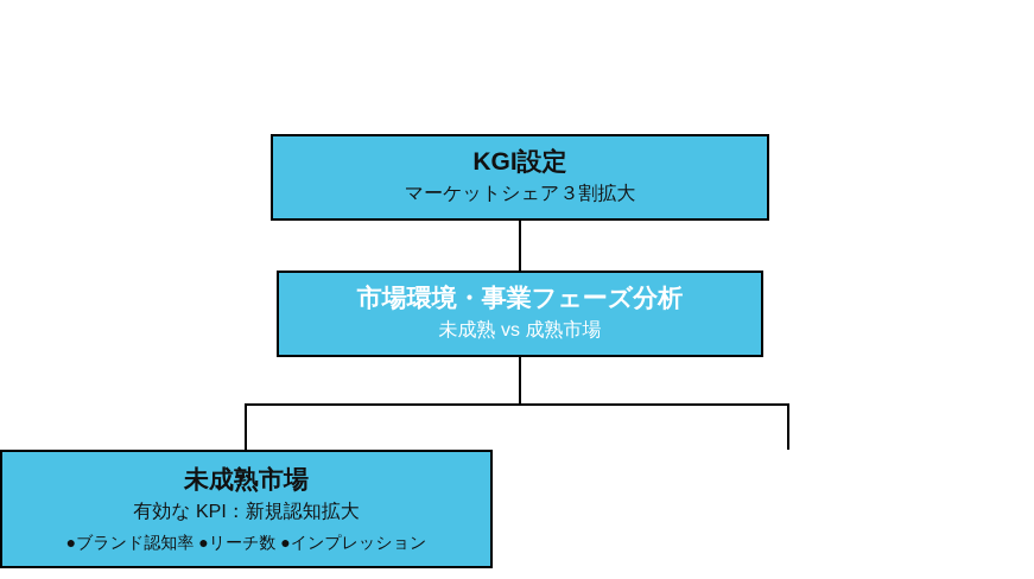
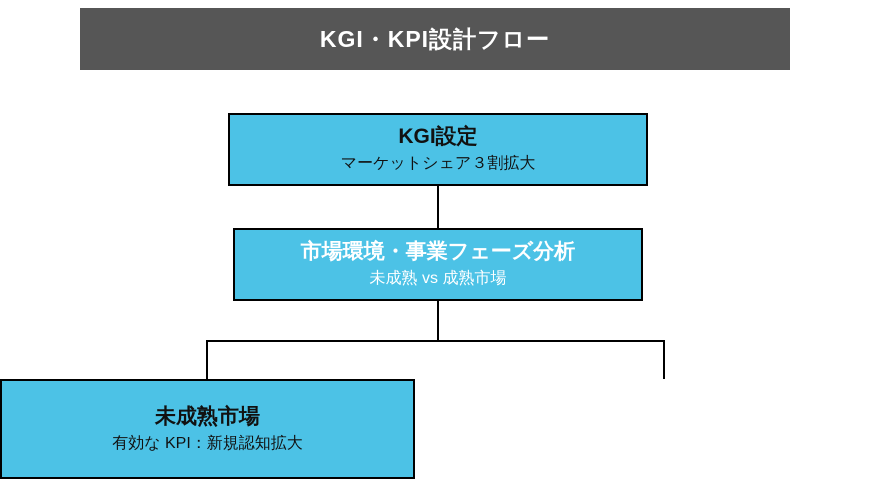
+ KGI・KPI設計フロー
  KGI設定
  マーケットシェア３割拡大
  市場環境・事業フェーズ分析
  未成熟 vs 成熟市場
  未成熟市場
  有効な KPI：新規認知拡大
- ●ブランド認知率 ●リーチ数 ●インプレッション
